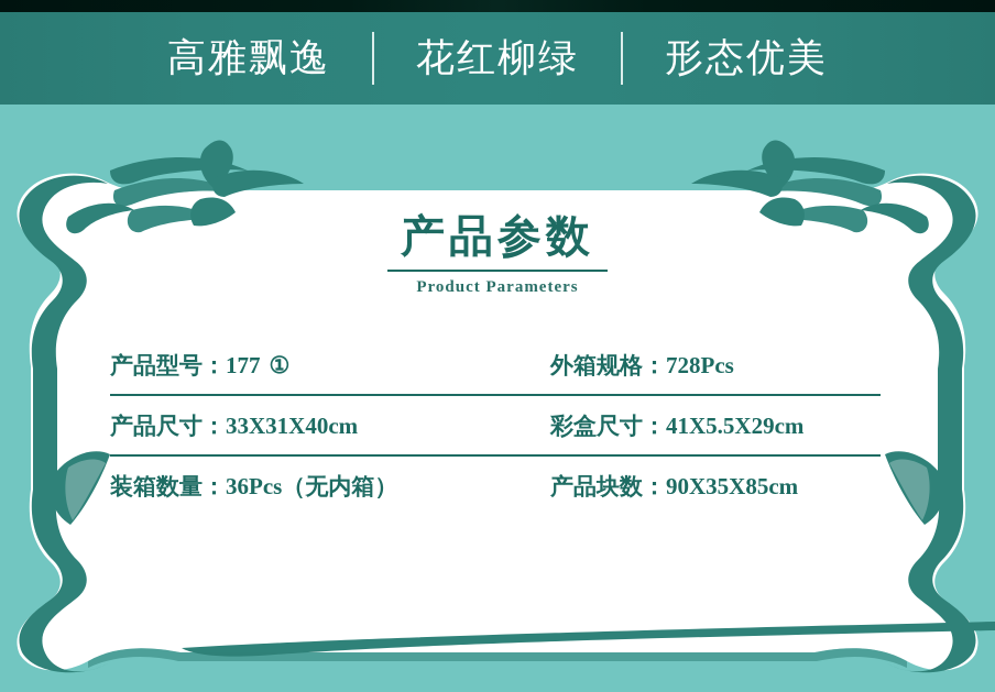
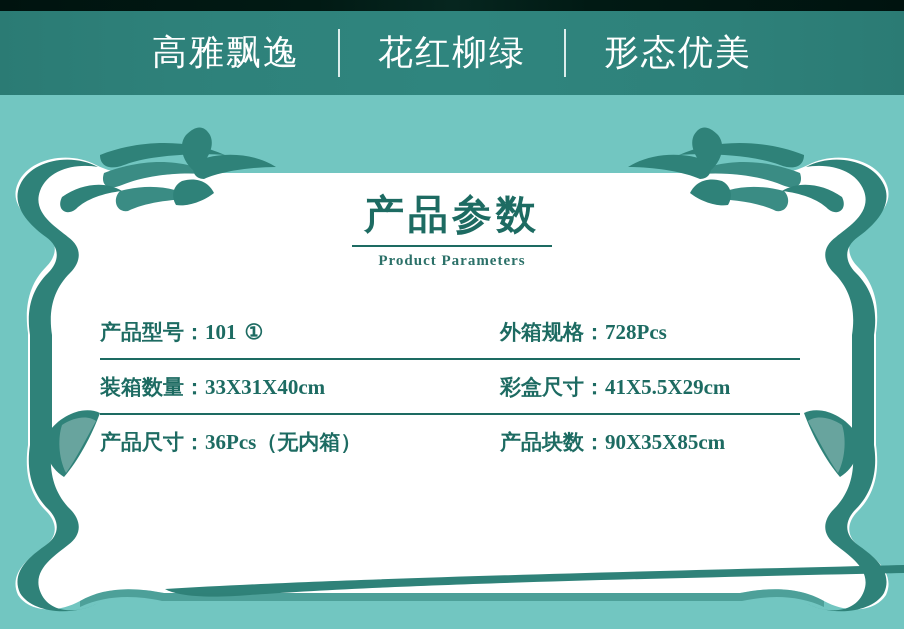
  高雅飘逸
  花红柳绿
  形态优美
  产品参数
  Product Parameters
- 产品型号：177 ①
+ 产品型号：101 ①
  外箱规格：728Pcs
- 产品尺寸：33X31X40cm
+ 装箱数量：33X31X40cm
  彩盒尺寸：41X5.5X29cm
- 装箱数量：36Pcs（无内箱）
+ 产品尺寸：36Pcs（无内箱）
  产品块数：90X35X85cm
